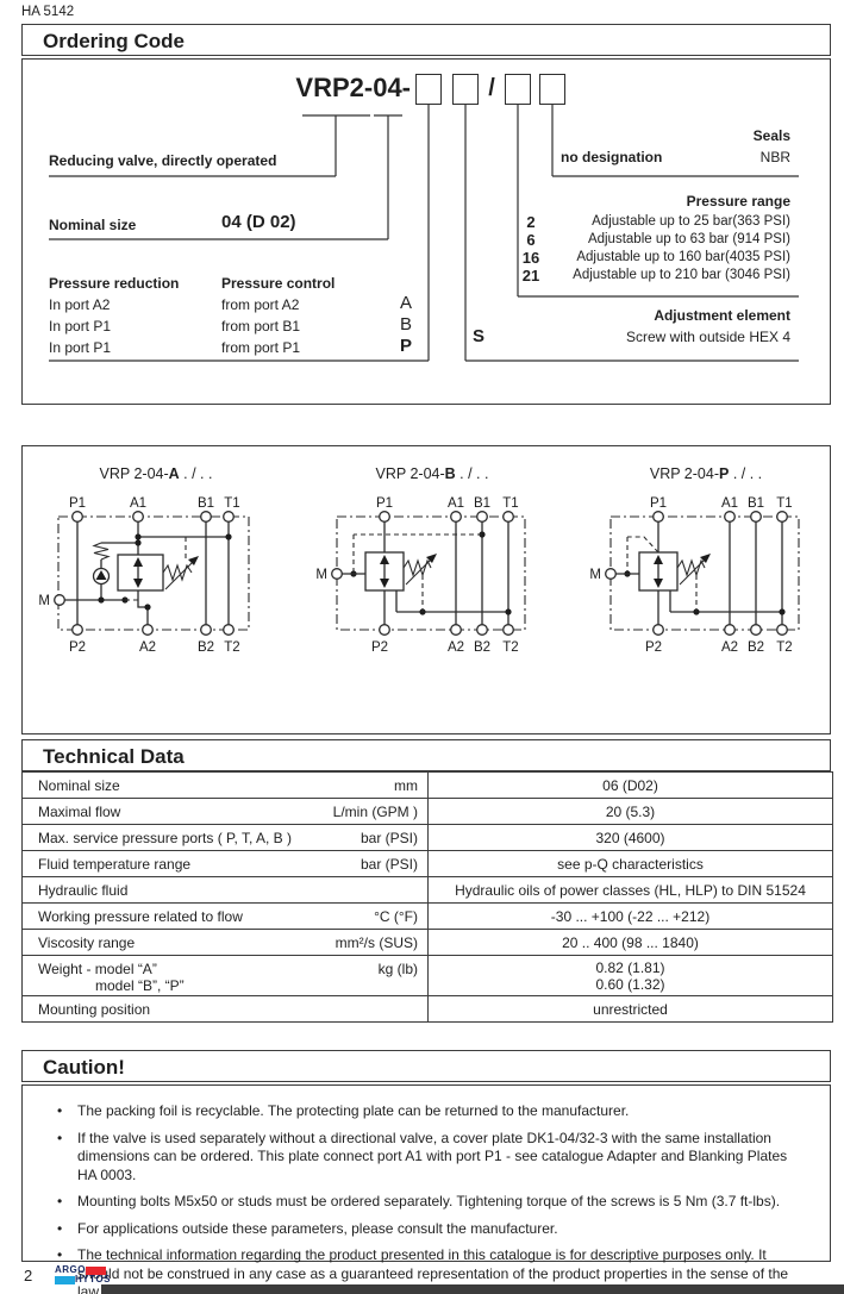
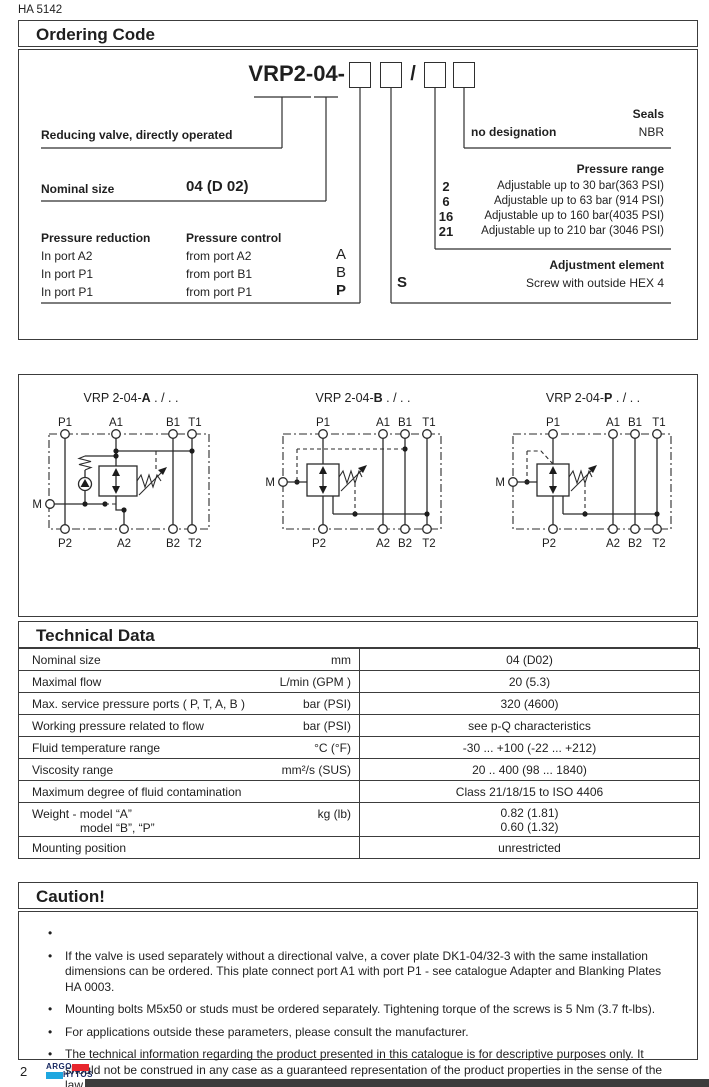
  HA 5142
  Ordering Code
  VRP2-04-
  /
  Reducing valve, directly operated
  Nominal size
  04 (D 02)
  Pressure reduction
  Pressure control
  In port A2
  from port A2
  A
  In port P1
  from port B1
  B
  In port P1
  from port P1
  P
  Seals
  no designation
  NBR
  Pressure range
  2
- Adjustable up to 25 bar(363 PSI)
+ Adjustable up to 30 bar(363 PSI)
  6
  Adjustable up to 63 bar (914 PSI)
  16
  Adjustable up to 160 bar(4035 PSI)
  21
  Adjustable up to 210 bar (3046 PSI)
  S
  Adjustment element
  Screw with outside HEX 4
  VRP 2-04-A . / . .
  VRP 2-04-B . / . .
  VRP 2-04-P . / . .
  P1
  A1
  B1
  T1
  P2
  A2
  B2
  T2
  M
  P1
  A1
  B1
  T1
  P2
  A2
  B2
  T2
  M
  P1
  A1
  B1
  T1
  P2
  A2
  B2
  T2
  M
  Technical Data
- Nominal size mm	06 (D02)
+ Nominal size mm	04 (D02)
  Maximal flow L/min (GPM )	20 (5.3)
  Max. service pressure ports ( P, T, A, B ) bar (PSI)	320 (4600)
- Fluid temperature range bar (PSI)	see p-Q characteristics
+ Working pressure related to flow bar (PSI)	see p-Q characteristics
- Hydraulic fluid	Hydraulic oils of power classes (HL, HLP) to DIN 51524
- Working pressure related to flow °C (°F)	-30 ... +100 (-22 ... +212)
+ Fluid temperature range °C (°F)	-30 ... +100 (-22 ... +212)
  Viscosity range mm²/s (SUS)	20 .. 400 (98 ... 1840)
+ Maximum degree of fluid contamination	Class 21/18/15 to ISO 4406
  Weight - model “A” model “B”, “P” kg (lb)	0.82 (1.81) 0.60 (1.32)
  Mounting position	unrestricted
  Caution!
  •
- The packing foil is recyclable. The protecting plate can be returned to the manufacturer.
  •
  If the valve is used separately without a directional valve, a cover plate DK1-04/32-3 with the same installation dimensions can be ordered. This plate connect port A1 with port P1 - see catalogue Adapter and Blanking Plates HA 0003.
  •
  Mounting bolts M5x50 or studs must be ordered separately. Tightening torque of the screws is 5 Nm (3.7 ft-lbs).
  •
  For applications outside these parameters, please consult the manufacturer.
  •
  The technical information regarding the product presented in this catalogue is for descriptive purposes only. It sld not be construed in any case as a guaranteed representation of the product properties in the sense of the law
  2
  ARGO
  HYTOS
